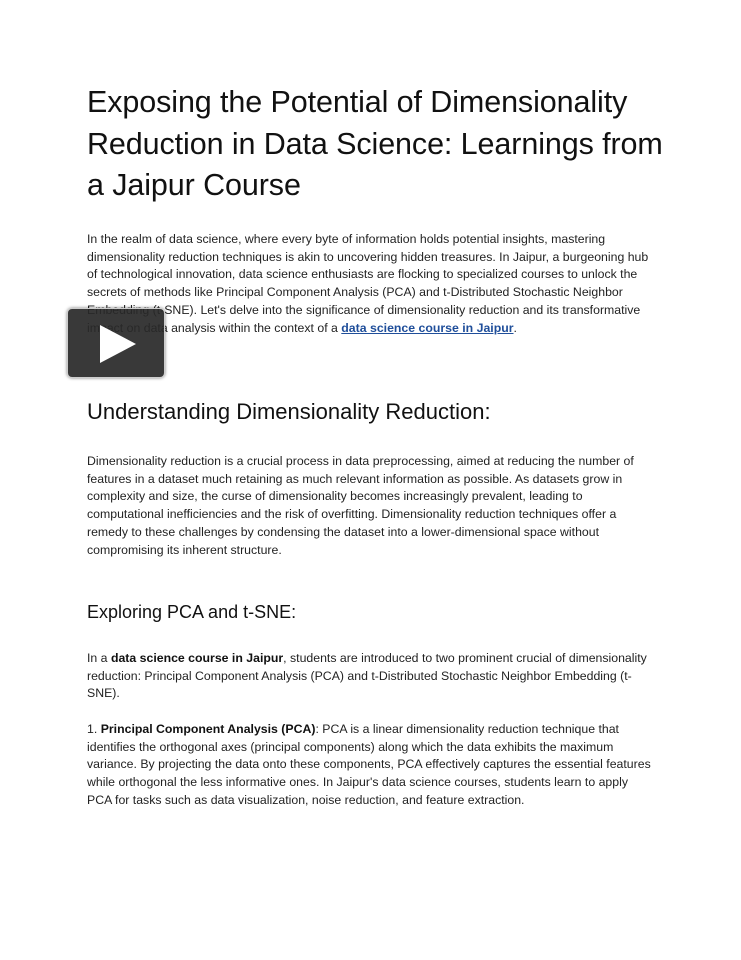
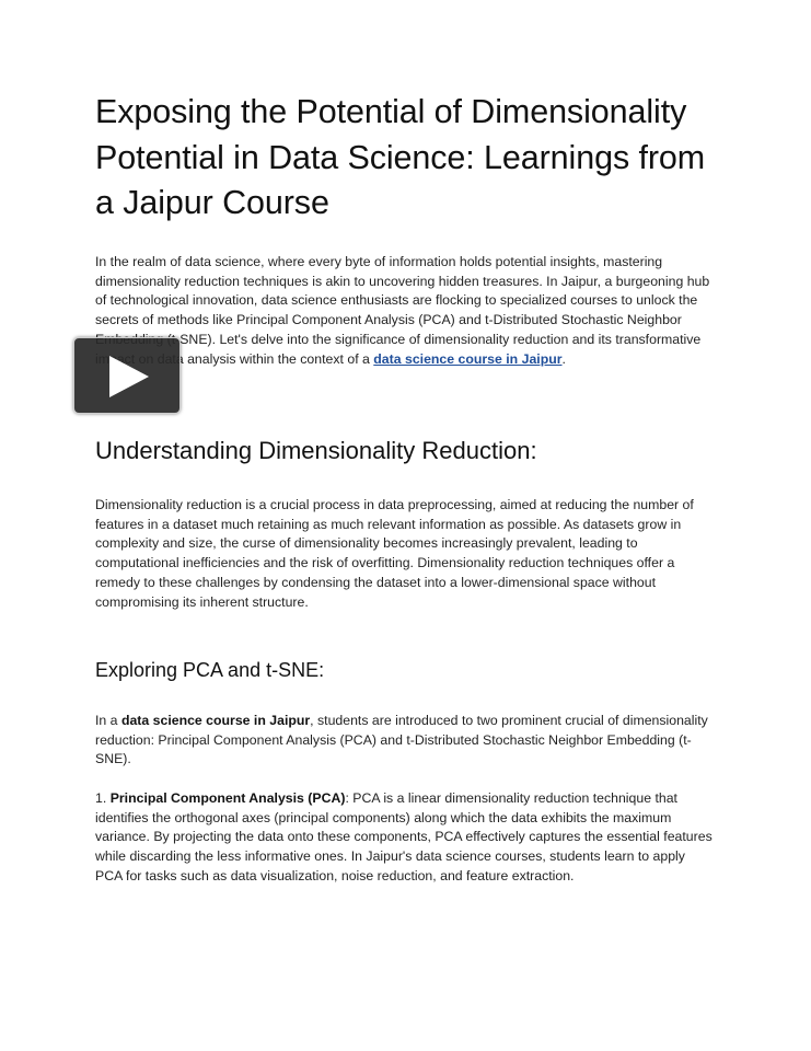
- Exposing the Potential of Dimensionality Reduction in Data Science: Learnings from a Jaipur Course
+ Exposing the Potential of Dimensionality Potential in Data Science: Learnings from a Jaipur Course
  In the realm of data science, where every byte of information holds potential insights, mastering dimensionality reduction techniques is akin to uncovering hidden treasures. In Jaipur, a burgeoning hub of technological innovation, data science enthusiasts are flocking to specialized courses to unlock the secrets of methods like Principal Component Analysis (PCA) and t-Distributed Stochastic Neighbor SNE). Let's delve into the significance of dimensionality reduction and its transformative analysis within the context of a data science course in Jaipur.
  Understanding Dimensionality Reduction:
  Dimensionality reduction is a crucial process in data preprocessing, aimed at reducing the number of features in a dataset much retaining as much relevant information as possible. As datasets grow in complexity and size, the curse of dimensionality becomes increasingly prevalent, leading to computational inefficiencies and the risk of overfitting. Dimensionality reduction techniques offer a remedy to these challenges by condensing the dataset into a lower-dimensional space without compromising its inherent structure.
  Exploring PCA and t-SNE:
  In a data science course in Jaipur, students are introduced to two prominent crucial of dimensionality reduction: Principal Component Analysis (PCA) and t-Distributed Stochastic Neighbor Embedding (t-SNE).
- 1. Principal Component Analysis (PCA): PCA is a linear dimensionality reduction technique that identifies the orthogonal axes (principal components) along which the data exhibits the maximum variance. By projecting the data onto these components, PCA effectively captures the essential features while orthogonal the less informative ones. In Jaipur's data science courses, students learn to apply PCA for tasks such as data visualization, noise reduction, and feature extraction.
+ 1. Principal Component Analysis (PCA): PCA is a linear dimensionality reduction technique that identifies the orthogonal axes (principal components) along which the data exhibits the maximum variance. By projecting the data onto these components, PCA effectively captures the essential features while discarding the less informative ones. In Jaipur's data science courses, students learn to apply PCA for tasks such as data visualization, noise reduction, and feature extraction.
